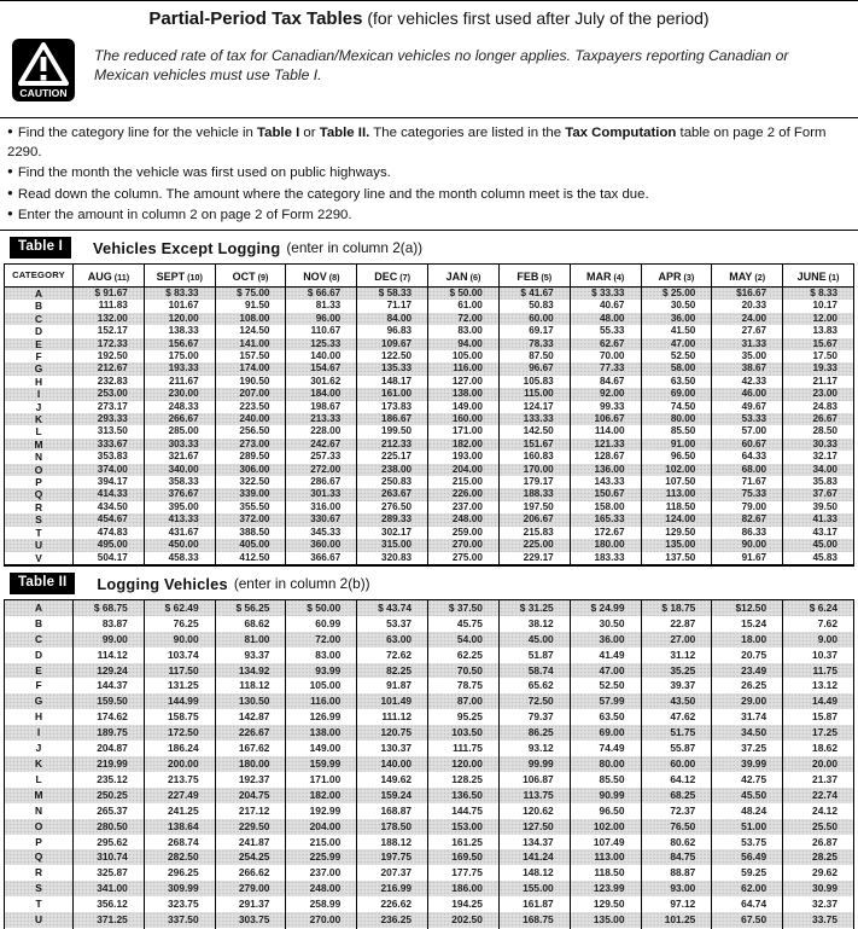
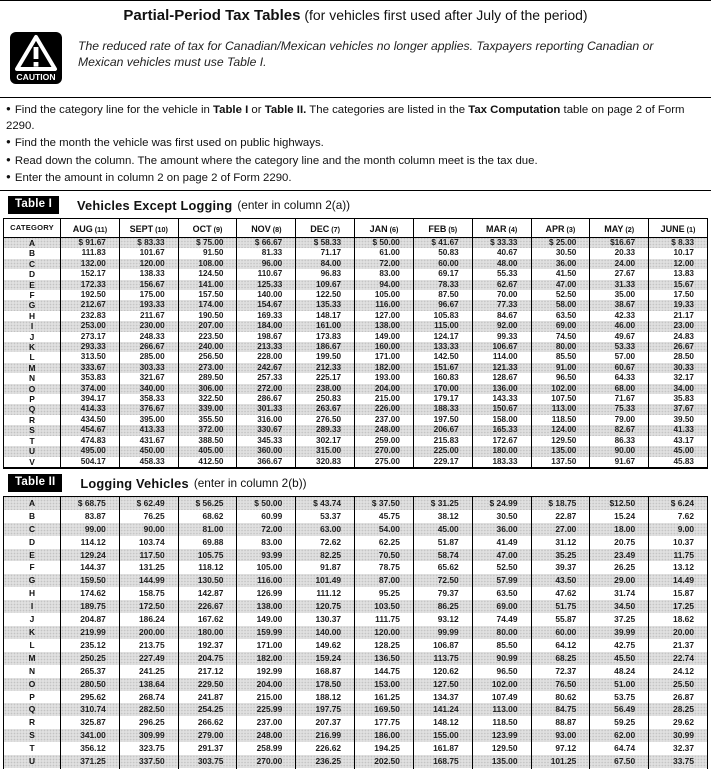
  Partial-Period Tax Tables (for vehicles first used after July of the period)
  CAUTION
  The reduced rate of tax for Canadian/Mexican vehicles no longer applies. Taxpayers reporting Canadian or Mexican vehicles must use Table I.
  ● Find the category line for the vehicle in Table I or Table II. The categories are listed in the Tax Computation table on page 2 of Form 2290.
  ● Find the month the vehicle was first used on public highways.
  ● Read down the column. The amount where the category line and the month column meet is the tax due.
  ● Enter the amount in column 2 on page 2 of Form 2290.
  Table I
  Vehicles Except Logging
  (enter in column 2(a))
  CATEGORY	AUG (11)	SEPT (10)	OCT (9)	NOV (8)	DEC (7)	JAN (6)	FEB (5)	MAR (4)	APR (3)	MAY (2)	JUNE (1)
  A	$ 91.67	$ 83.33	$ 75.00	$ 66.67	$ 58.33	$ 50.00	$ 41.67	$ 33.33	$ 25.00	$16.67	$ 8.33
  B	111.83	101.67	91.50	81.33	71.17	61.00	50.83	40.67	30.50	20.33	10.17
  C	132.00	120.00	108.00	96.00	84.00	72.00	60.00	48.00	36.00	24.00	12.00
  D	152.17	138.33	124.50	110.67	96.83	83.00	69.17	55.33	41.50	27.67	13.83
  E	172.33	156.67	141.00	125.33	109.67	94.00	78.33	62.67	47.00	31.33	15.67
  F	192.50	175.00	157.50	140.00	122.50	105.00	87.50	70.00	52.50	35.00	17.50
  G	212.67	193.33	174.00	154.67	135.33	116.00	96.67	77.33	58.00	38.67	19.33
- H	232.83	211.67	190.50	301.62	148.17	127.00	105.83	84.67	63.50	42.33	21.17
+ H	232.83	211.67	190.50	169.33	148.17	127.00	105.83	84.67	63.50	42.33	21.17
  I	253.00	230.00	207.00	184.00	161.00	138.00	115.00	92.00	69.00	46.00	23.00
  J	273.17	248.33	223.50	198.67	173.83	149.00	124.17	99.33	74.50	49.67	24.83
  K	293.33	266.67	240.00	213.33	186.67	160.00	133.33	106.67	80.00	53.33	26.67
  L	313.50	285.00	256.50	228.00	199.50	171.00	142.50	114.00	85.50	57.00	28.50
  M	333.67	303.33	273.00	242.67	212.33	182.00	151.67	121.33	91.00	60.67	30.33
  N	353.83	321.67	289.50	257.33	225.17	193.00	160.83	128.67	96.50	64.33	32.17
  O	374.00	340.00	306.00	272.00	238.00	204.00	170.00	136.00	102.00	68.00	34.00
  P	394.17	358.33	322.50	286.67	250.83	215.00	179.17	143.33	107.50	71.67	35.83
  Q	414.33	376.67	339.00	301.33	263.67	226.00	188.33	150.67	113.00	75.33	37.67
  R	434.50	395.00	355.50	316.00	276.50	237.00	197.50	158.00	118.50	79.00	39.50
  S	454.67	413.33	372.00	330.67	289.33	248.00	206.67	165.33	124.00	82.67	41.33
  T	474.83	431.67	388.50	345.33	302.17	259.00	215.83	172.67	129.50	86.33	43.17
  U	495.00	450.00	405.00	360.00	315.00	270.00	225.00	180.00	135.00	90.00	45.00
  V	504.17	458.33	412.50	366.67	320.83	275.00	229.17	183.33	137.50	91.67	45.83
  Table II
  Logging Vehicles
  (enter in column 2(b))
  A	$ 68.75	$ 62.49	$ 56.25	$ 50.00	$ 43.74	$ 37.50	$ 31.25	$ 24.99	$ 18.75	$12.50	$ 6.24
  B	83.87	76.25	68.62	60.99	53.37	45.75	38.12	30.50	22.87	15.24	7.62
  C	99.00	90.00	81.00	72.00	63.00	54.00	45.00	36.00	27.00	18.00	9.00
- D	114.12	103.74	93.37	83.00	72.62	62.25	51.87	41.49	31.12	20.75	10.37
+ D	114.12	103.74	69.88	83.00	72.62	62.25	51.87	41.49	31.12	20.75	10.37
- E	129.24	117.50	134.92	93.99	82.25	70.50	58.74	47.00	35.25	23.49	11.75
+ E	129.24	117.50	105.75	93.99	82.25	70.50	58.74	47.00	35.25	23.49	11.75
  F	144.37	131.25	118.12	105.00	91.87	78.75	65.62	52.50	39.37	26.25	13.12
  G	159.50	144.99	130.50	116.00	101.49	87.00	72.50	57.99	43.50	29.00	14.49
  H	174.62	158.75	142.87	126.99	111.12	95.25	79.37	63.50	47.62	31.74	15.87
  I	189.75	172.50	226.67	138.00	120.75	103.50	86.25	69.00	51.75	34.50	17.25
  J	204.87	186.24	167.62	149.00	130.37	111.75	93.12	74.49	55.87	37.25	18.62
  K	219.99	200.00	180.00	159.99	140.00	120.00	99.99	80.00	60.00	39.99	20.00
  L	235.12	213.75	192.37	171.00	149.62	128.25	106.87	85.50	64.12	42.75	21.37
  M	250.25	227.49	204.75	182.00	159.24	136.50	113.75	90.99	68.25	45.50	22.74
  N	265.37	241.25	217.12	192.99	168.87	144.75	120.62	96.50	72.37	48.24	24.12
  O	280.50	138.64	229.50	204.00	178.50	153.00	127.50	102.00	76.50	51.00	25.50
  P	295.62	268.74	241.87	215.00	188.12	161.25	134.37	107.49	80.62	53.75	26.87
  Q	310.74	282.50	254.25	225.99	197.75	169.50	141.24	113.00	84.75	56.49	28.25
  R	325.87	296.25	266.62	237.00	207.37	177.75	148.12	118.50	88.87	59.25	29.62
  S	341.00	309.99	279.00	248.00	216.99	186.00	155.00	123.99	93.00	62.00	30.99
  T	356.12	323.75	291.37	258.99	226.62	194.25	161.87	129.50	97.12	64.74	32.37
  U	371.25	337.50	303.75	270.00	236.25	202.50	168.75	135.00	101.25	67.50	33.75
